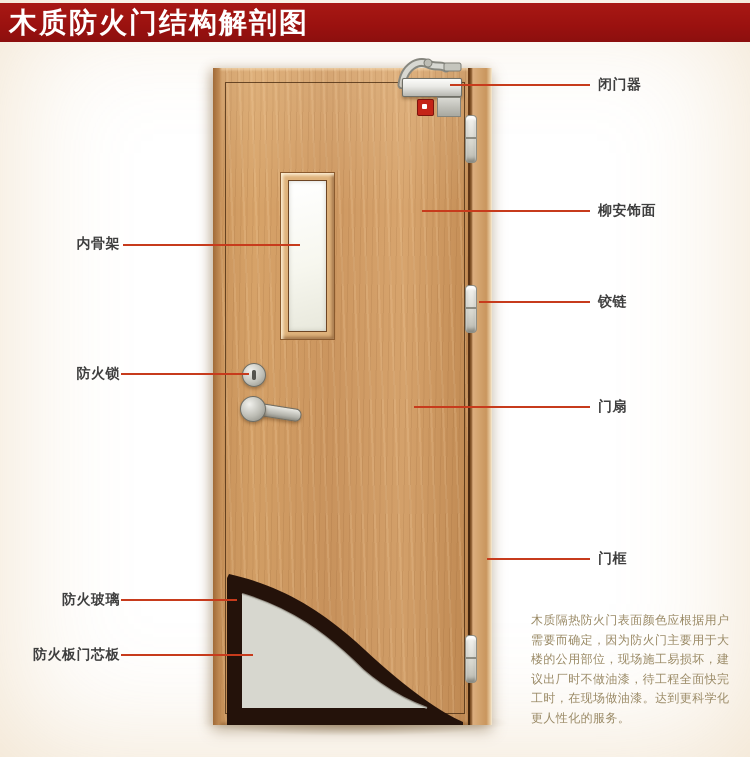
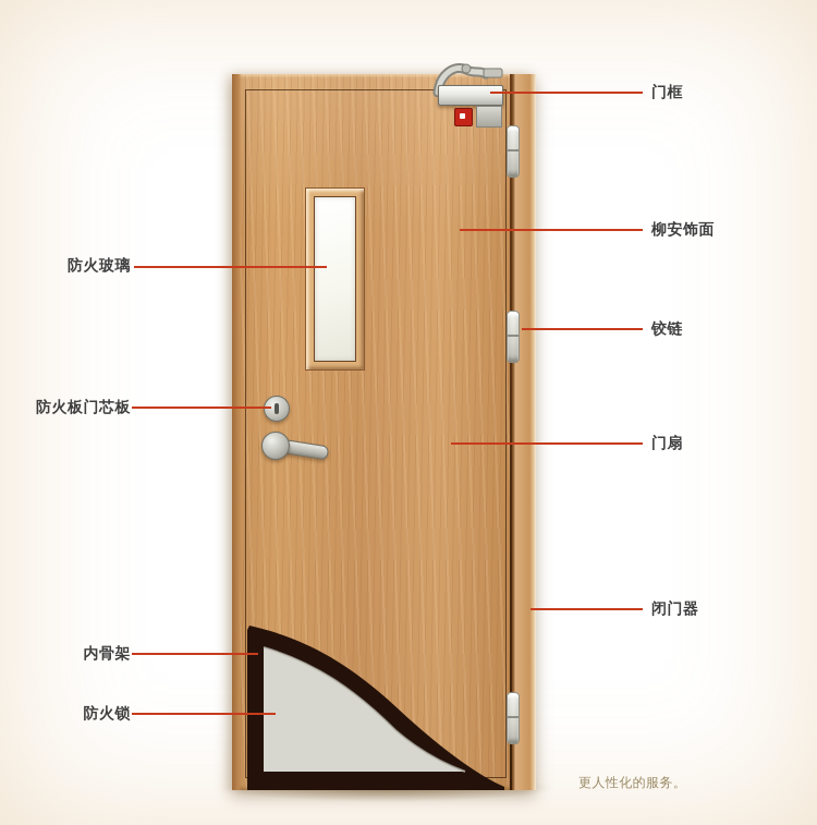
- 木质防火门结构解剖图
- 闭门器
+ 门框
  柳安饰面
  铰链
  门扇
- 门框
+ 闭门器
- 内骨架
+ 防火玻璃
- 防火锁
+ 防火板门芯板
- 防火玻璃
+ 内骨架
- 防火板门芯板
+ 防火锁
- 木质隔热防火门表面颜色应根据用户
- 需要而确定，因为防火门主要用于大
- 楼的公用部位，现场施工易损坏，建
- 议出厂时不做油漆，待工程全面快完
- 工时，在现场做油漆。达到更科学化
  更人性化的服务。
